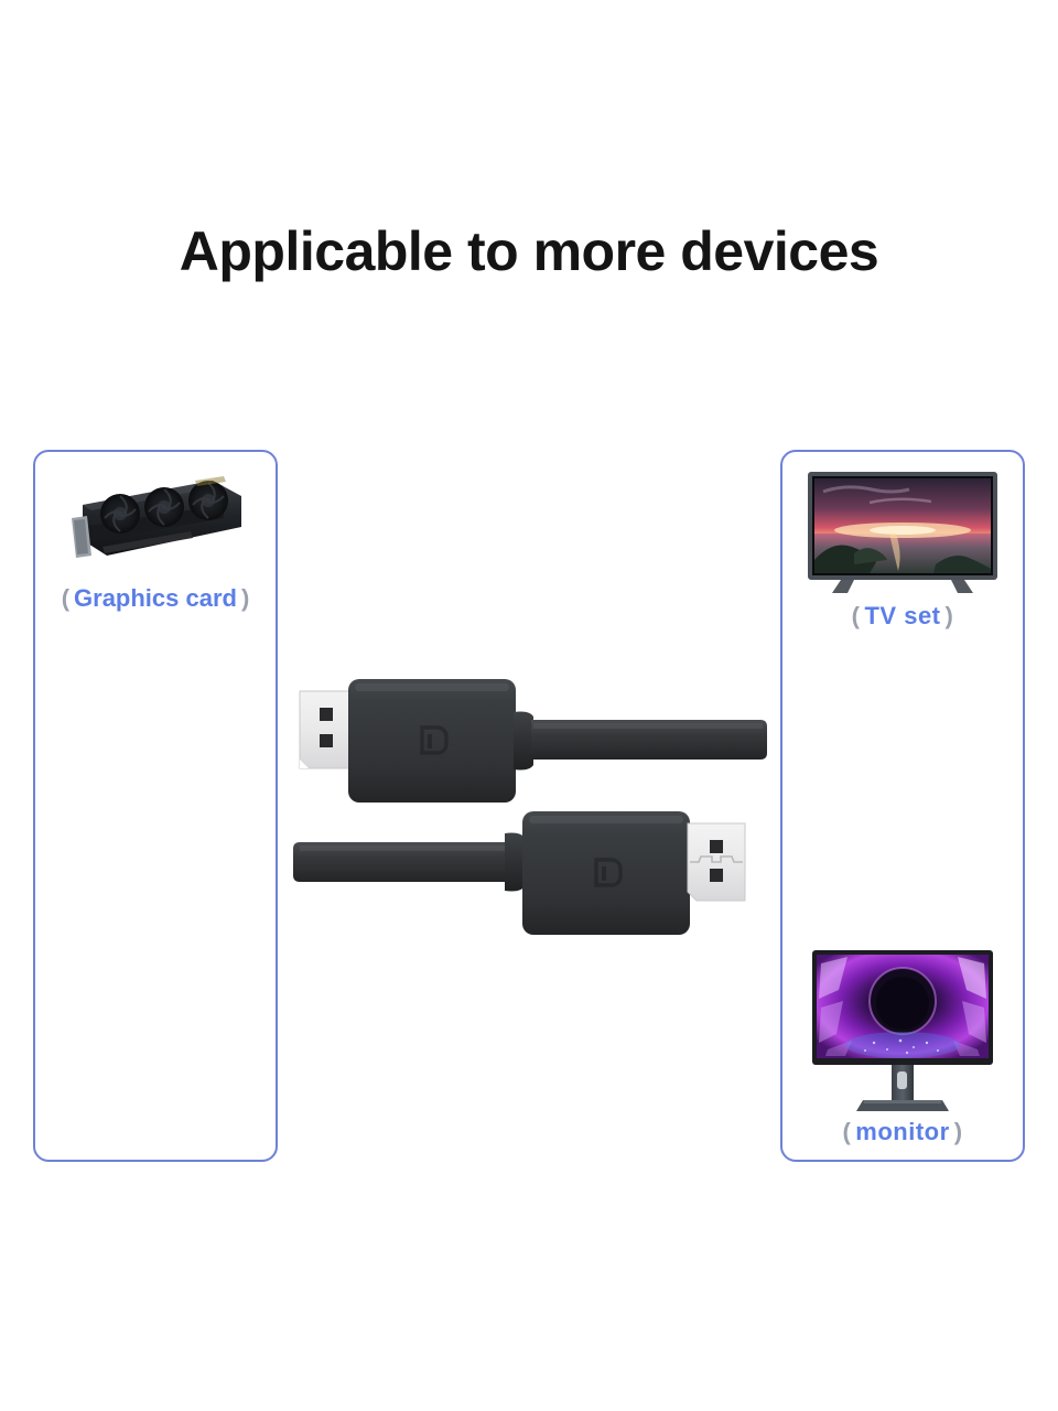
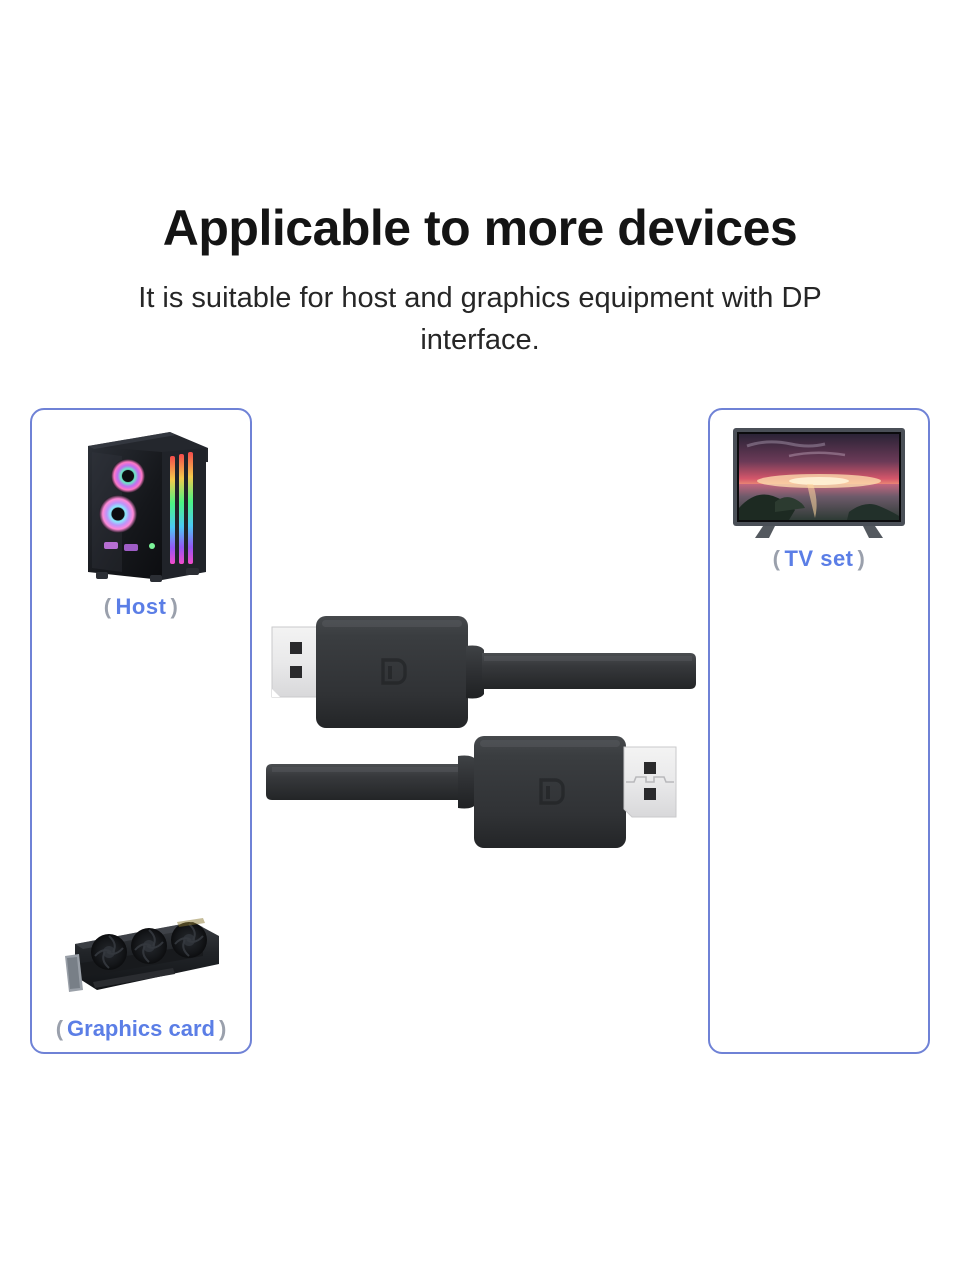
  Applicable to more devices
+ It is suitable for host and graphics equipment with DP interface.
+ ( Host )
  ( Graphics card )
  ( TV set )
- ( monitor )
